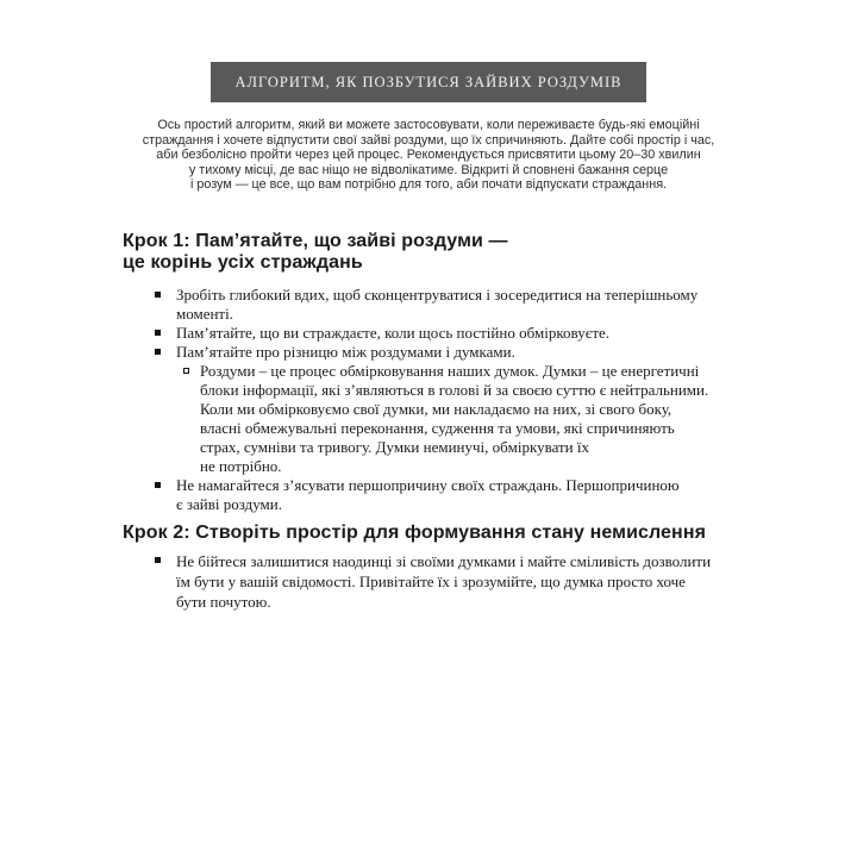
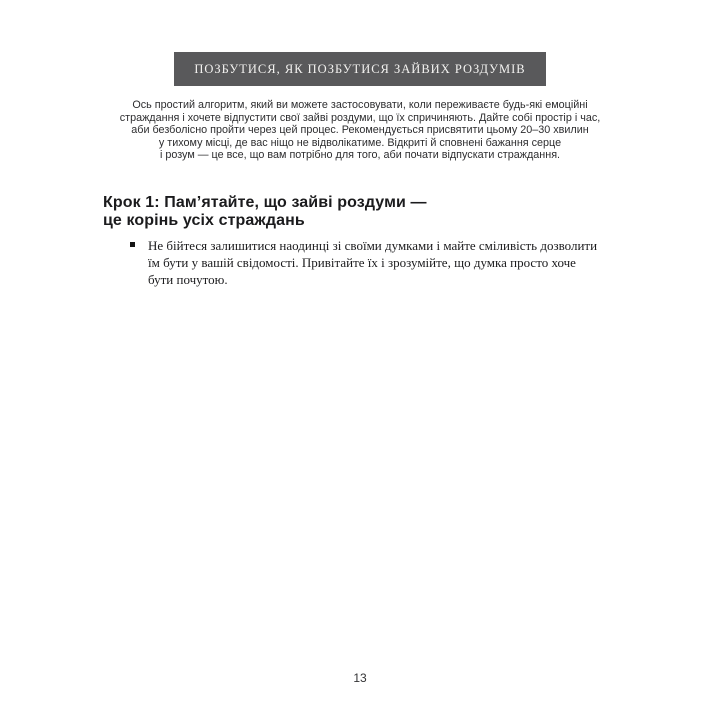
- АЛГОРИТМ, ЯК ПОЗБУТИСЯ ЗАЙВИХ РОЗДУМІВ
+ ПОЗБУТИСЯ, ЯК ПОЗБУТИСЯ ЗАЙВИХ РОЗДУМІВ
  Ось простий алгоритм, який ви можете застосовувати, коли переживаєте будь-які емоційні
  страждання і хочете відпустити свої зайві роздуми, що їх спричиняють. Дайте собі простір і час,
  аби безболісно пройти через цей процес. Рекомендується присвятити цьому 20–30 хвилин
  у тихому місці, де вас ніщо не відволікатиме. Відкриті й сповнені бажання серце
  і розум — це все, що вам потрібно для того, аби почати відпускати страждання.
  Крок 1: Пам’ятайте, що зайві роздуми —
  це корінь усіх страждань
- Зробіть глибокий вдих, щоб сконцентруватися і зосередитися на теперішньому
- моменті.
- Пам’ятайте, що ви страждаєте, коли щось постійно обмірковуєте.
- Пам’ятайте про різницю між роздумами і думками.
- Роздуми – це процес обмірковування наших думок. Думки – це енергетичні
- блоки інформації, які з’являються в голові й за своєю суттю є нейтральними.
- Коли ми обмірковуємо свої думки, ми накладаємо на них, зі свого боку,
- власні обмежувальні переконання, судження та умови, які спричиняють
- страх, сумніви та тривогу. Думки неминучі, обміркувати їх
- не потрібно.
- Не намагайтеся з’ясувати першопричину своїх страждань. Першопричиною
- є зайві роздуми.
- Крок 2: Створіть простір для формування стану немислення
  Не бійтеся залишитися наодинці зі своїми думками і майте сміливість дозволити
  їм бути у вашій свідомості. Привітайте їх і зрозумійте, що думка просто хоче
  бути почутою.
+ 13
